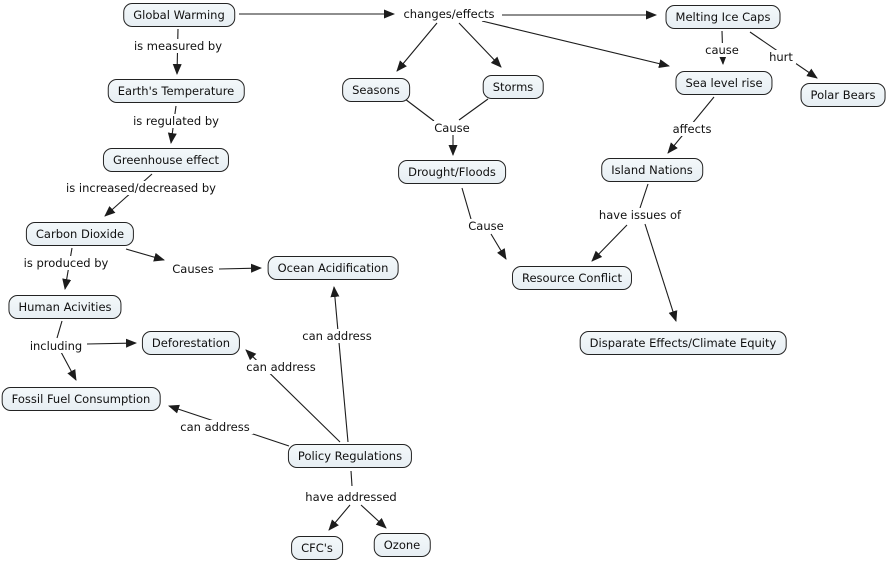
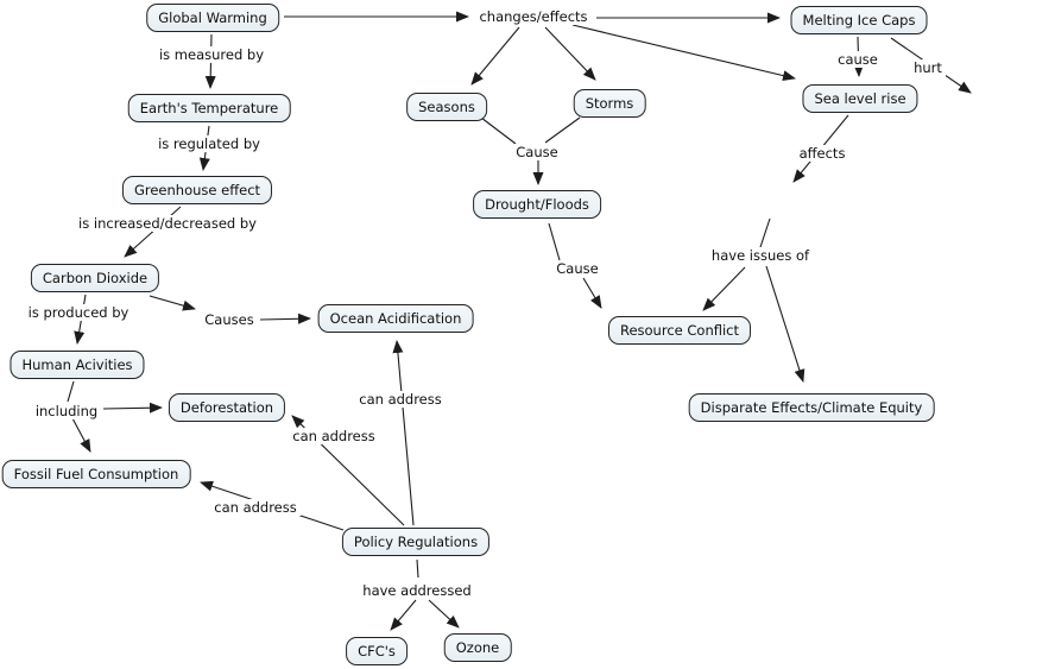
  Global Warming
  Earth's Temperature
  Greenhouse effect
  Carbon Dioxide
  Human Acivities
  Deforestation
  Fossil Fuel Consumption
  Ocean Acidification
  Policy Regulations
  CFC's
  Ozone
  Seasons
  Storms
  Drought/Floods
  Melting Ice Caps
  Sea level rise
- Polar Bears
- Island Nations
  Resource Conflict
  Disparate Effects/Climate Equity
  changes/effects
  is measured by
  is regulated by
  is increased/decreased by
  is produced by
  Causes
  including
  can address
  can address
  can address
  have addressed
  Cause
  Cause
  cause
  hurt
  affects
  have issues of
